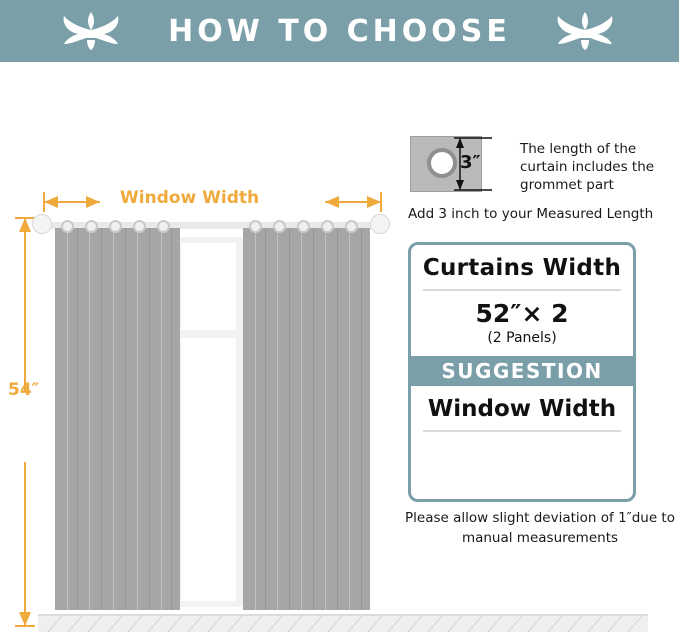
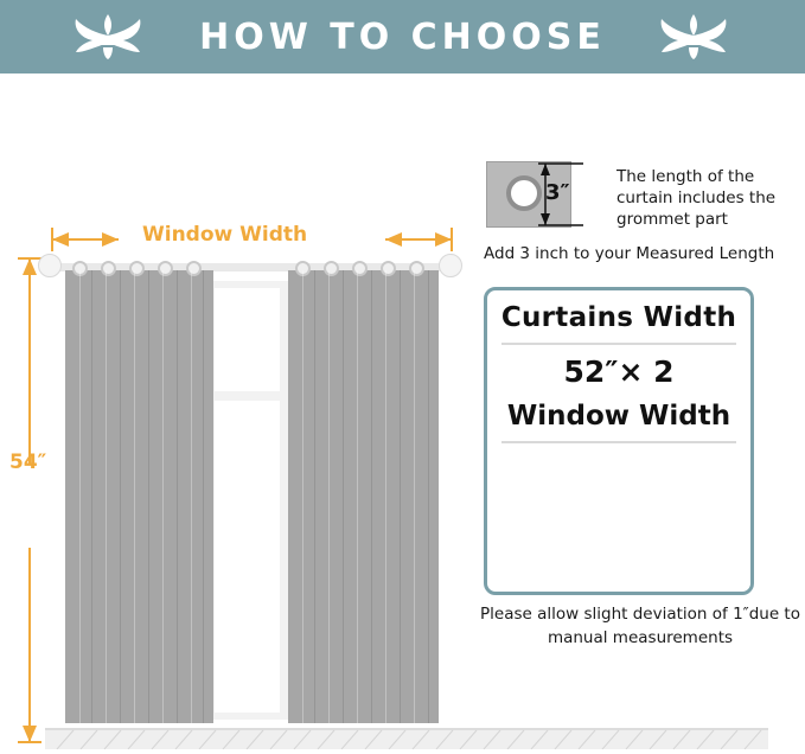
  HOW TO CHOOSE
  Window Width
  54″
  3″
  The length of the curtain includes the grommet part
  Add 3 inch to your Measured Length
  Curtains Width
  52″× 2
- (2 Panels)
- SUGGESTION
  Window Width
  Please allow slight deviation of 1″due to manual measurements
